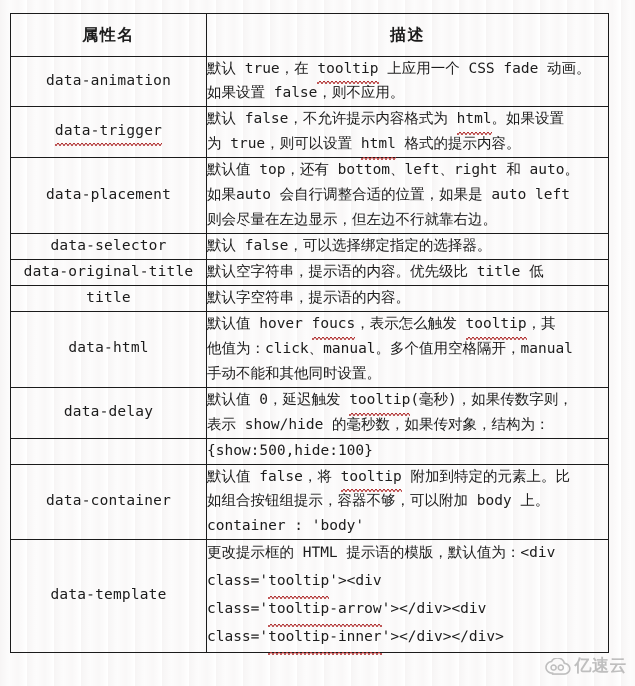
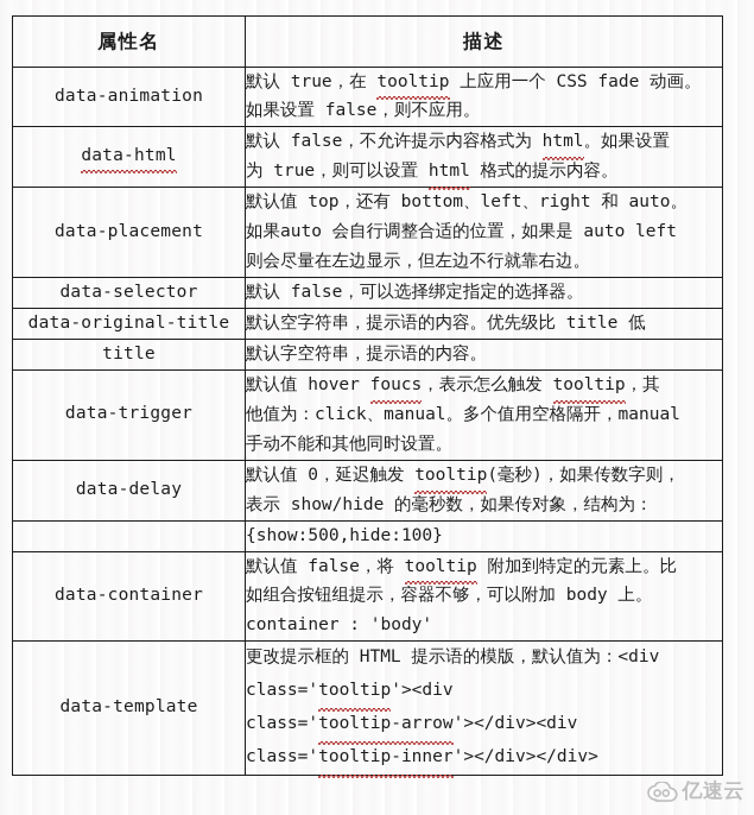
  属性名	描述
  data-animation	默认 true，在 tooltip 上应用一个 CSS fade 动画。 如果设置 false，则不应用。
- data-trigger	默认 false，不允许提示内容格式为 html。如果设置 为 true，则可以设置 html 格式的提示内容。
+ data-html	默认 false，不允许提示内容格式为 html。如果设置 为 true，则可以设置 html 格式的提示内容。
  data-placement	默认值 top，还有 bottom、left、right 和 auto。 如果auto 会自行调整合适的位置，如果是 auto left 则会尽量在左边显示，但左边不行就靠右边。
  data-selector	默认 false，可以选择绑定指定的选择器。
  data-original-title	默认空字符串，提示语的内容。优先级比 title 低
  title	默认字空符串，提示语的内容。
- data-html	默认值 hover foucs，表示怎么触发 tooltip，其 他值为：click、manual。多个值用空格隔开，manual 手动不能和其他同时设置。
+ data-trigger	默认值 hover foucs，表示怎么触发 tooltip，其 他值为：click、manual。多个值用空格隔开，manual 手动不能和其他同时设置。
  data-delay	默认值 0，延迟触发 tooltip(毫秒)，如果传数字则， 表示 show/hide 的毫秒数，如果传对象，结构为：
  	{show:500,hide:100}
  data-container	默认值 false，将 tooltip 附加到特定的元素上。比 如组合按钮组提示，容器不够，可以附加 body 上。 container : 'body'
  data-template	更改提示框的 HTML 提示语的模版，默认值为：<div class='tooltip'><div class='tooltip-arrow'></div><div class='tooltip-inner'></div></div>
  亿速云
